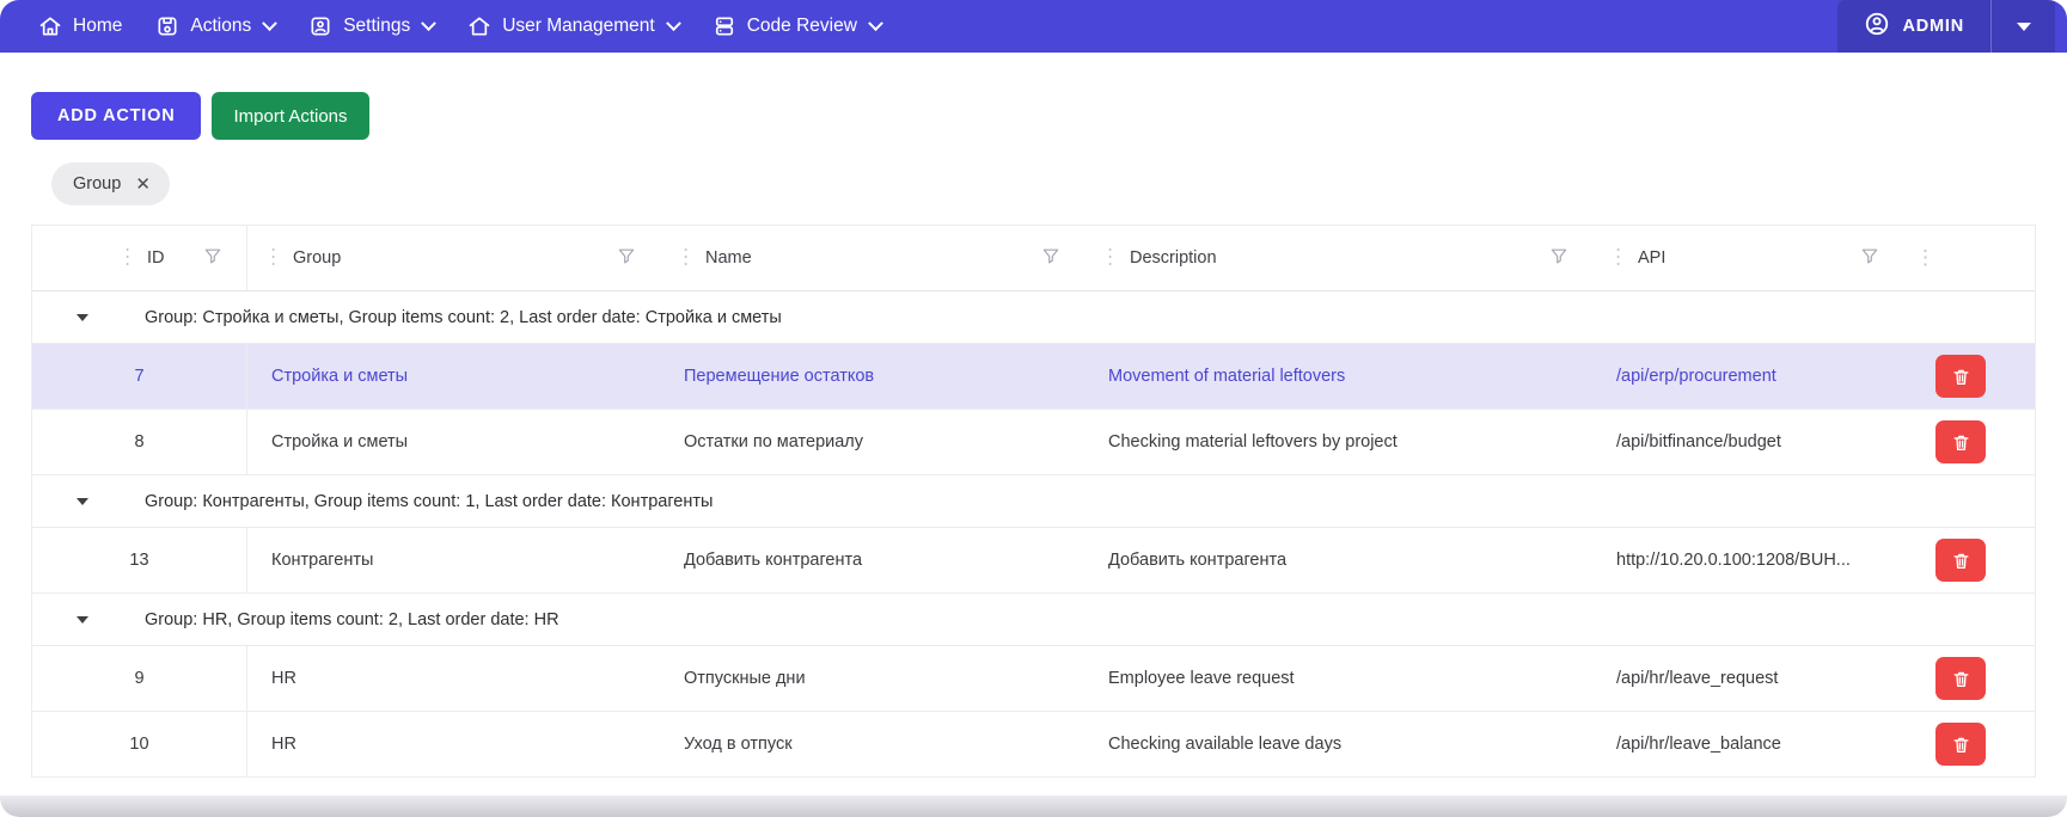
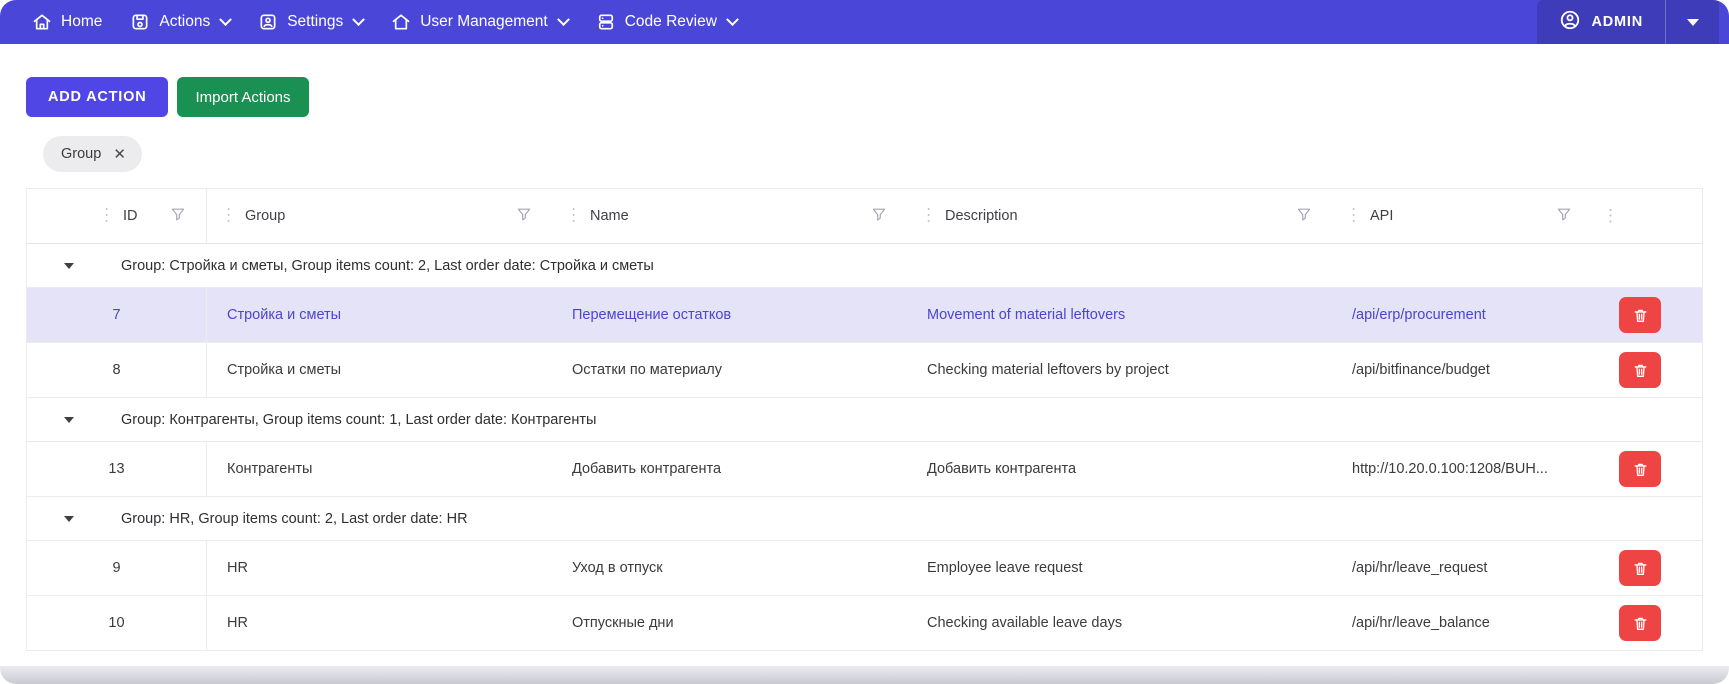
  Home
  Actions
  Settings
  User Management
  Code Review
  ADMIN
  ADD ACTION
  Import Actions
  Group
  ✕
  ⋮
  ID
  ⋮
  Group
  ⋮
  Name
  ⋮
  Description
  ⋮
  API
  ⋮
  Group: Стройка и сметы, Group items count: 2, Last order date: Стройка и сметы
  7
  Стройка и сметы
  Перемещение остатков
  Movement of material leftovers
  /api/erp/procurement
  8
  Стройка и сметы
  Остатки по материалу
  Checking material leftovers by project
  /api/bitfinance/budget
  Group: Контрагенты, Group items count: 1, Last order date: Контрагенты
  13
  Контрагенты
  Добавить контрагента
  Добавить контрагента
  http://10.20.0.100:1208/BUH...
  Group: HR, Group items count: 2, Last order date: HR
  9
  HR
- Отпускные дни
+ Уход в отпуск
  Employee leave request
  /api/hr/leave_request
  10
  HR
- Уход в отпуск
+ Отпускные дни
  Checking available leave days
  /api/hr/leave_balance
